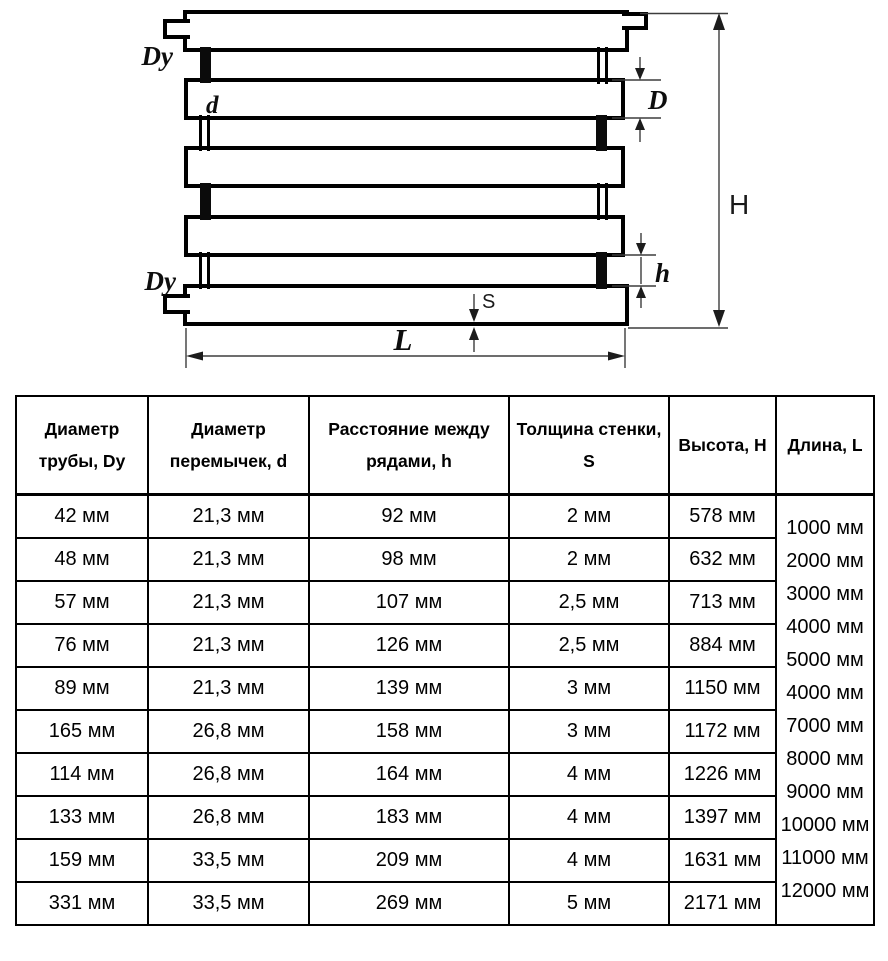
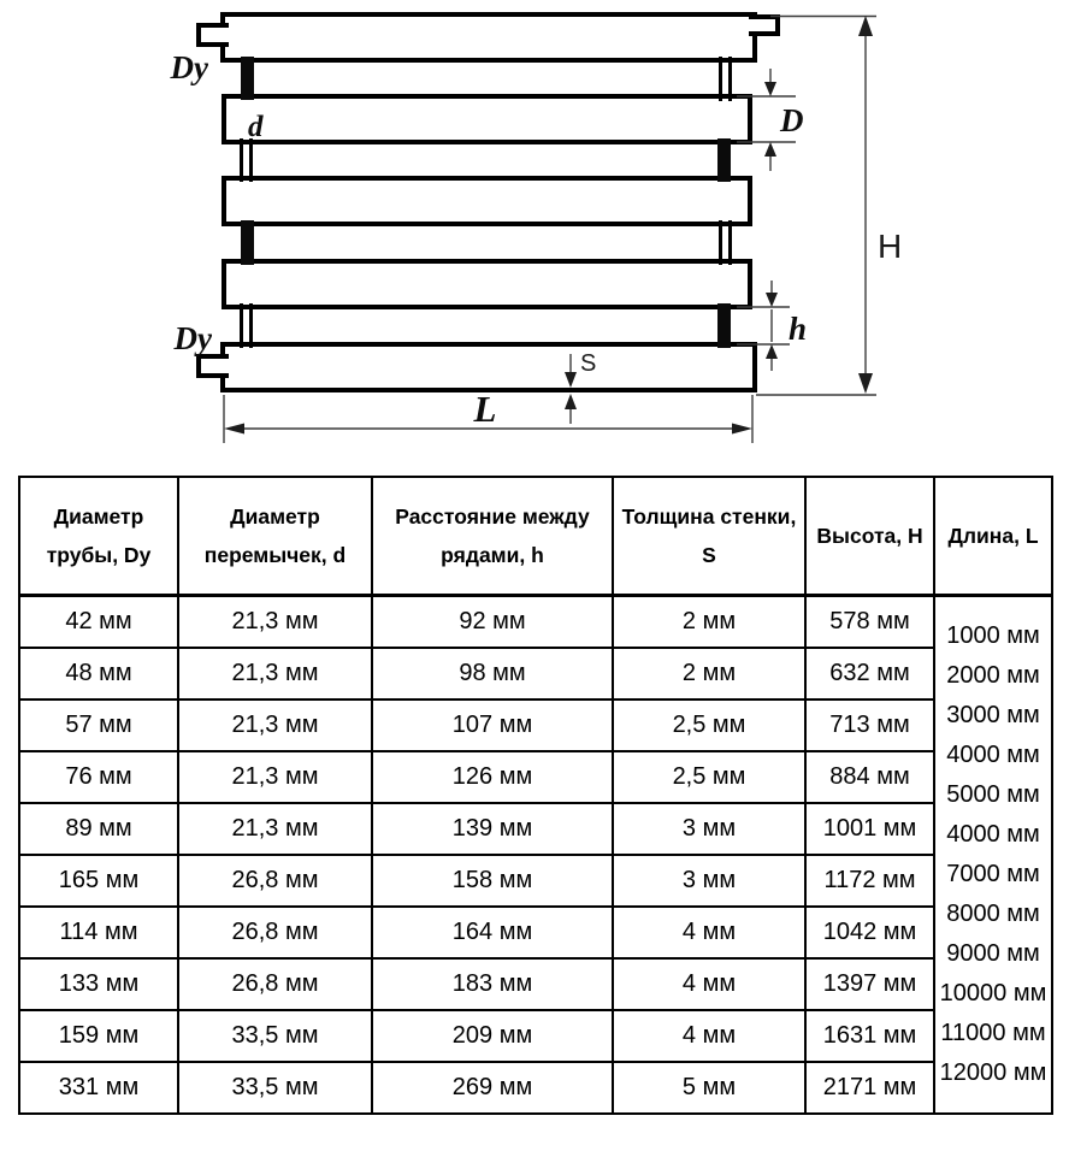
  Dy
  d
  D
  H
  Dy
  h
  S
  L
  Диаметр трубы, Dy	Диаметр перемычек, d	Расстояние между рядами, h	Толщина стенки, S	Высота, H	Длина, L
  42 мм	21,3 мм	92 мм	2 мм	578 мм	1000 мм2000 мм3000 мм4000 мм5000 мм4000 мм7000 мм8000 мм9000 мм10000 мм11000 мм12000 мм
  48 мм	21,3 мм	98 мм	2 мм	632 мм
  57 мм	21,3 мм	107 мм	2,5 мм	713 мм
  76 мм	21,3 мм	126 мм	2,5 мм	884 мм
- 89 мм	21,3 мм	139 мм	3 мм	1150 мм
+ 89 мм	21,3 мм	139 мм	3 мм	1001 мм
  165 мм	26,8 мм	158 мм	3 мм	1172 мм
- 114 мм	26,8 мм	164 мм	4 мм	1226 мм
+ 114 мм	26,8 мм	164 мм	4 мм	1042 мм
  133 мм	26,8 мм	183 мм	4 мм	1397 мм
  159 мм	33,5 мм	209 мм	4 мм	1631 мм
  331 мм	33,5 мм	269 мм	5 мм	2171 мм
